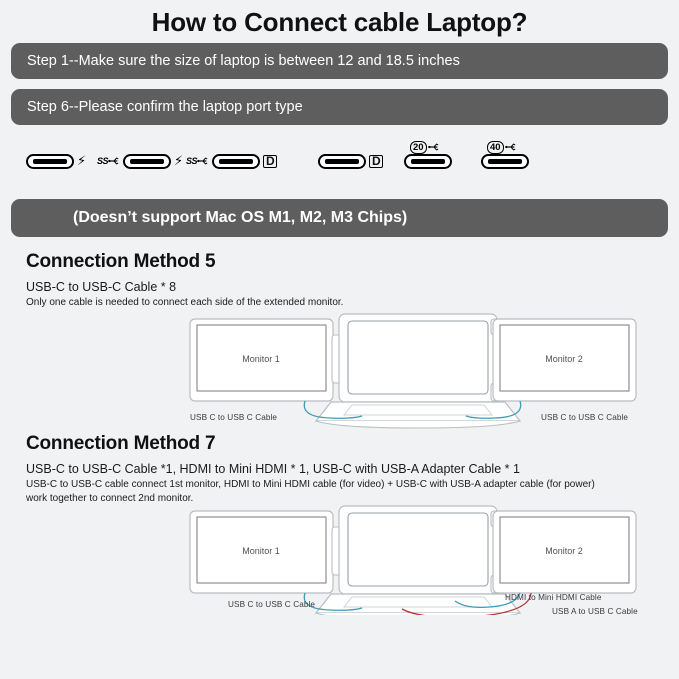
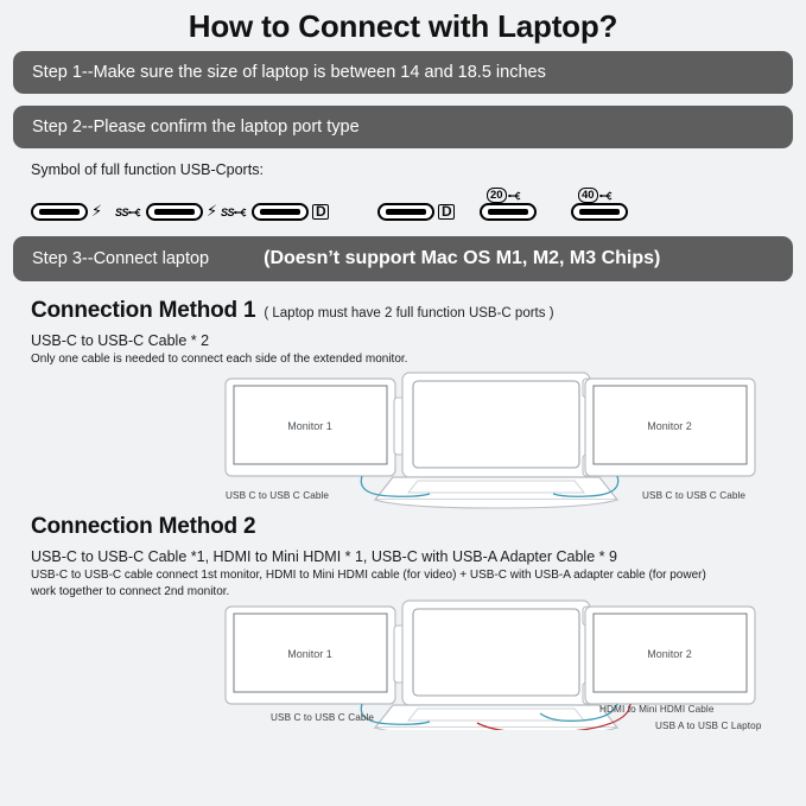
- How to Connect cable Laptop?
+ How to Connect with Laptop?
- Step 1--Make sure the size of laptop is between 12 and 18.5 inches
+ Step 1--Make sure the size of laptop is between 14 and 18.5 inches
- Step 6--Please confirm the laptop port type
+ Step 2--Please confirm the laptop port type
+ Symbol of full function USB-Cports:
  ⚡
  SS
  ⚡
  SS
  D
  D
  20
  40
+ Step 3--Connect laptop
  (Doesn’t support Mac OS M1, M2, M3 Chips)
- Connection Method 5
+ Connection Method 1
+ ( Laptop must have 2 full function USB-C ports )
- USB-C to USB-C Cable * 8
+ USB-C to USB-C Cable * 2
  Only one cable is needed to connect each side of the extended monitor.
  Monitor 1
  Monitor 2
  USB C to USB C Cable
  USB C to USB C Cable
- Connection Method 7
+ Connection Method 2
- USB-C to USB-C Cable *1, HDMI to Mini HDMI * 1, USB-C with USB-A Adapter Cable * 1
+ USB-C to USB-C Cable *1, HDMI to Mini HDMI * 1, USB-C with USB-A Adapter Cable * 9
  USB-C to USB-C cable connect 1st monitor, HDMI to Mini HDMI cable (for video) + USB-C with USB-A adapter cable (for power)
  work together to connect 2nd monitor.
  Monitor 1
  Monitor 2
  USB C to USB C Cable
  HDMI to Mini HDMI Cable
- USB A to USB C Cable
+ USB A to USB C Laptop
